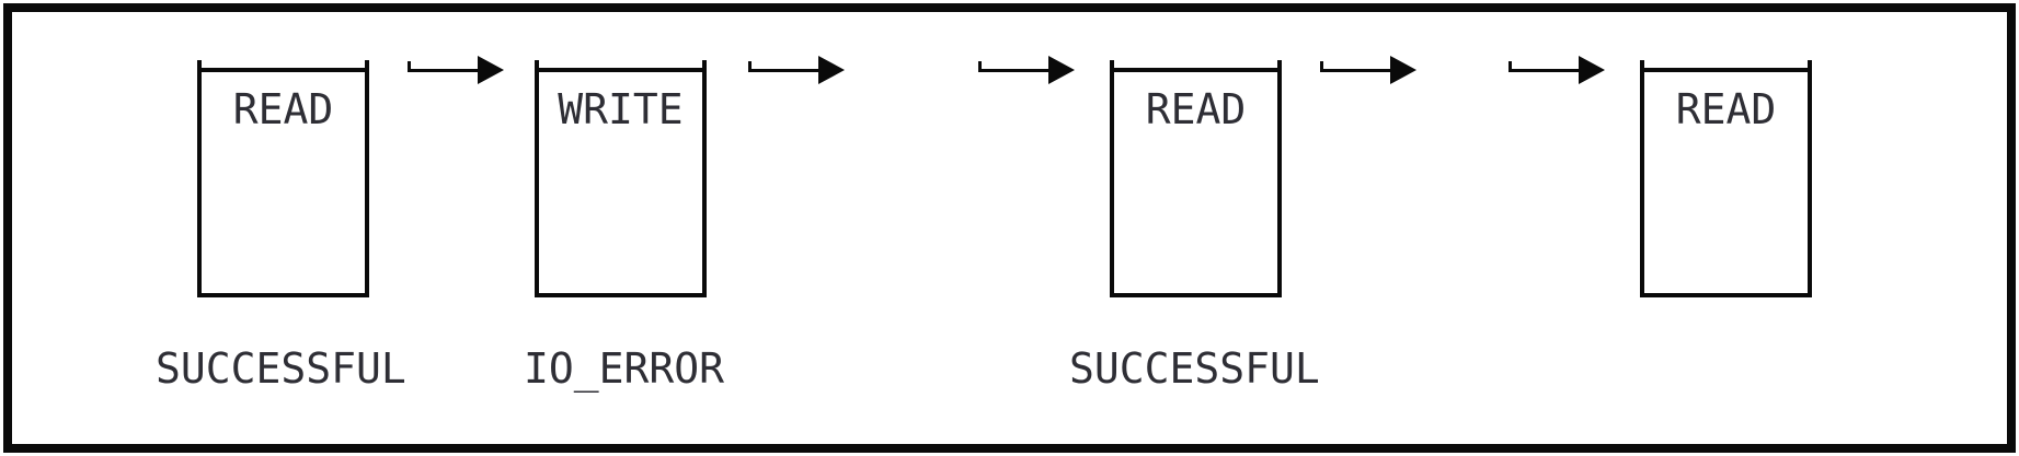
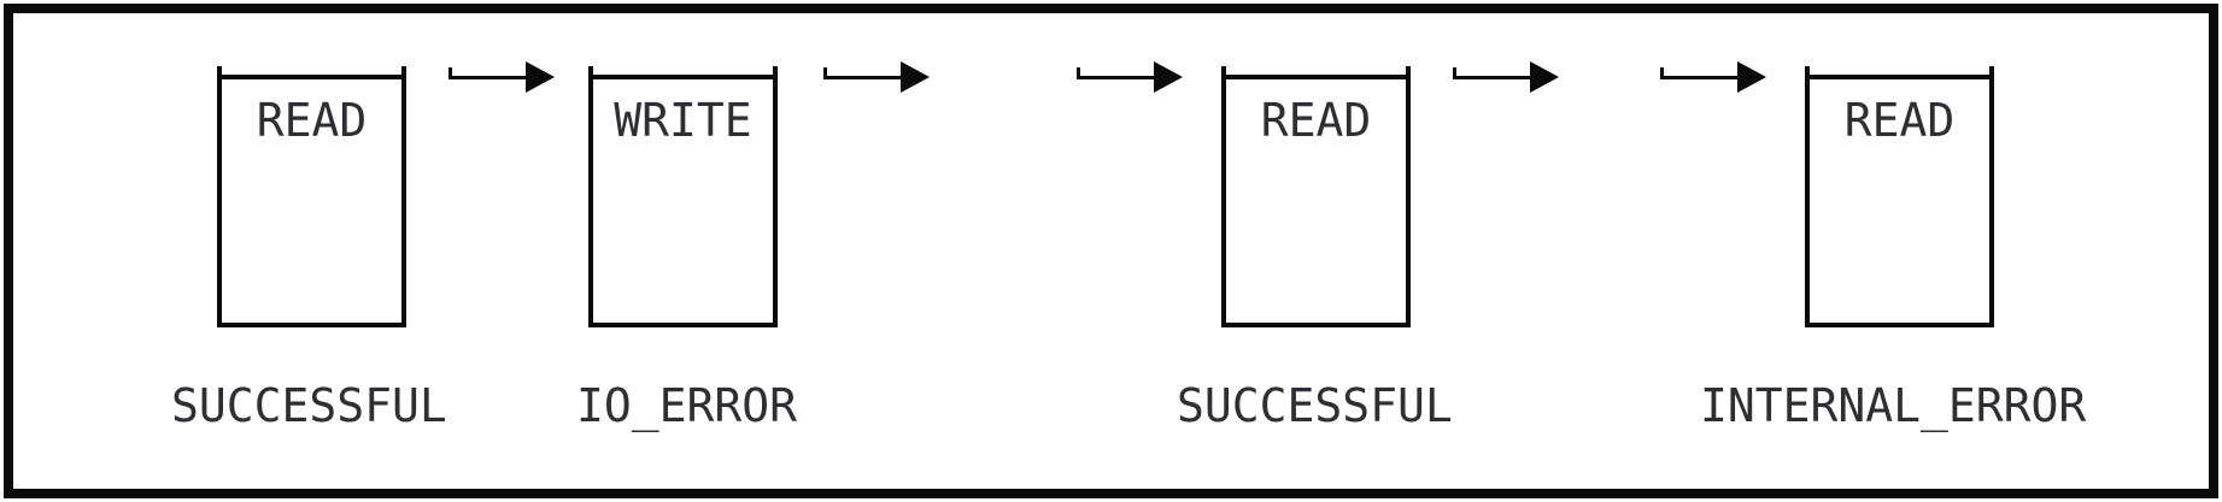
  READ
  WRITE
  READ
  READ
  SUCCESSFUL
  IO_ERROR
  SUCCESSFUL
+ INTERNAL_ERROR
